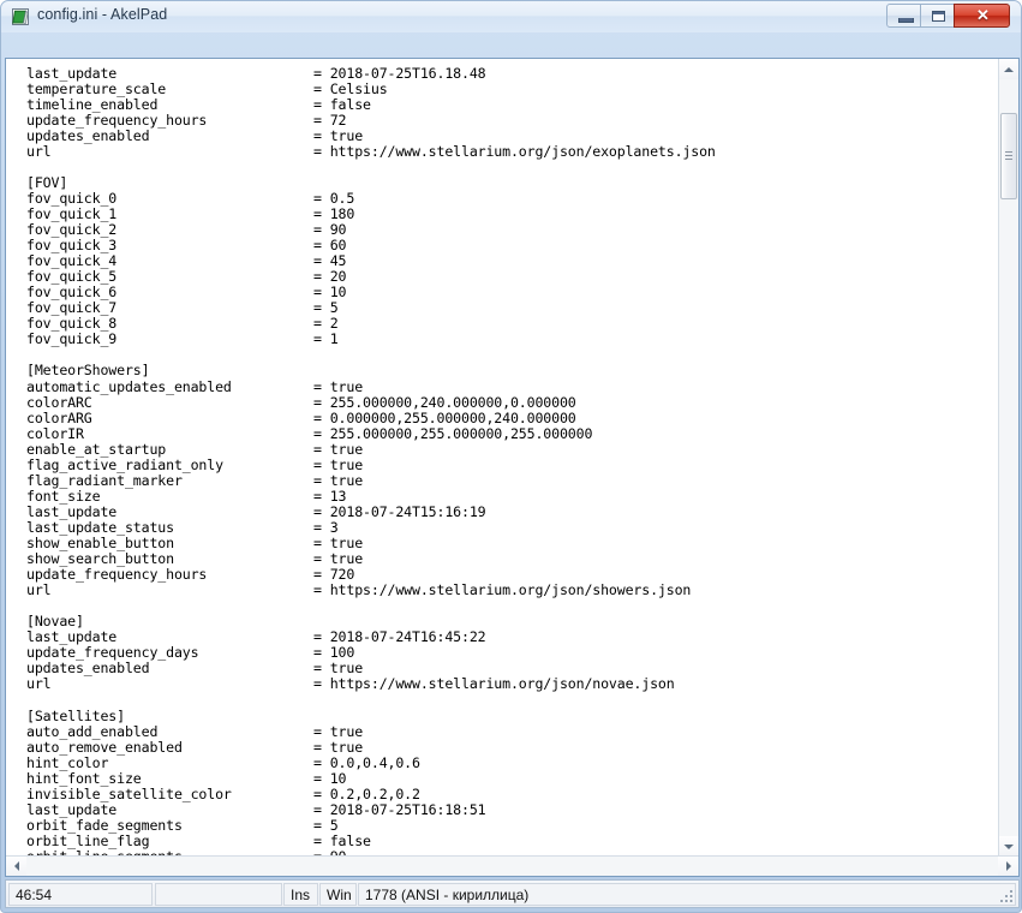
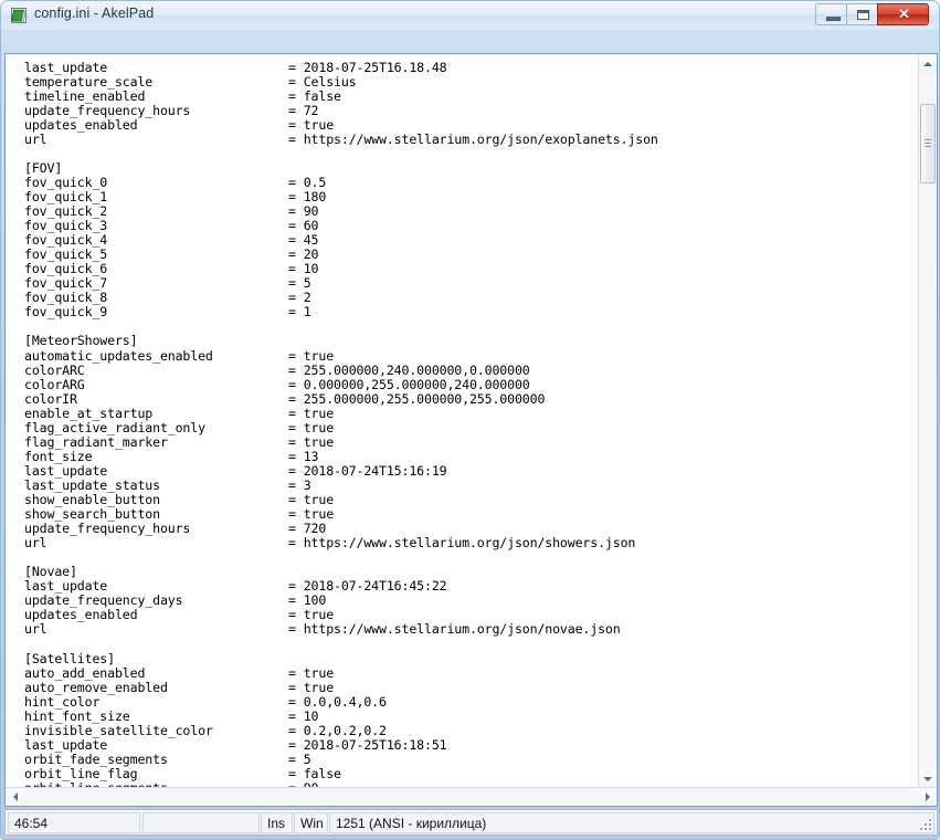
  config.ini - AkelPad
  ✕
  last_update = 2018-07-25T16.18.48
  temperature_scale = Celsius
  timeline_enabled = false
  update_frequency_hours = 72
  updates_enabled = true
  url = https://www.stellarium.org/json/exoplanets.json
  [FOV]
  fov_quick_0 = 0.5
  fov_quick_1 = 180
  fov_quick_2 = 90
  fov_quick_3 = 60
  fov_quick_4 = 45
  fov_quick_5 = 20
  fov_quick_6 = 10
  fov_quick_7 = 5
  fov_quick_8 = 2
  fov_quick_9 = 1
  [MeteorShowers]
  automatic_updates_enabled = true
  colorARC = 255.000000,240.000000,0.000000
  colorARG = 0.000000,255.000000,240.000000
  colorIR = 255.000000,255.000000,255.000000
  enable_at_startup = true
  flag_active_radiant_only = true
  flag_radiant_marker = true
  font_size = 13
  last_update = 2018-07-24T15:16:19
  last_update_status = 3
  show_enable_button = true
  show_search_button = true
  update_frequency_hours = 720
  url = https://www.stellarium.org/json/showers.json
  [Novae]
  last_update = 2018-07-24T16:45:22
  update_frequency_days = 100
  updates_enabled = true
  url = https://www.stellarium.org/json/novae.json
  [Satellites]
  auto_add_enabled = true
  auto_remove_enabled = true
  hint_color = 0.0,0.4,0.6
  hint_font_size = 10
  invisible_satellite_color = 0.2,0.2,0.2
  last_update = 2018-07-25T16:18:51
  orbit_fade_segments = 5
  orbit_line_flag = false
  46:54
  Ins
  Win
- 1778 (ANSI - кириллица)
+ 1251 (ANSI - кириллица)
